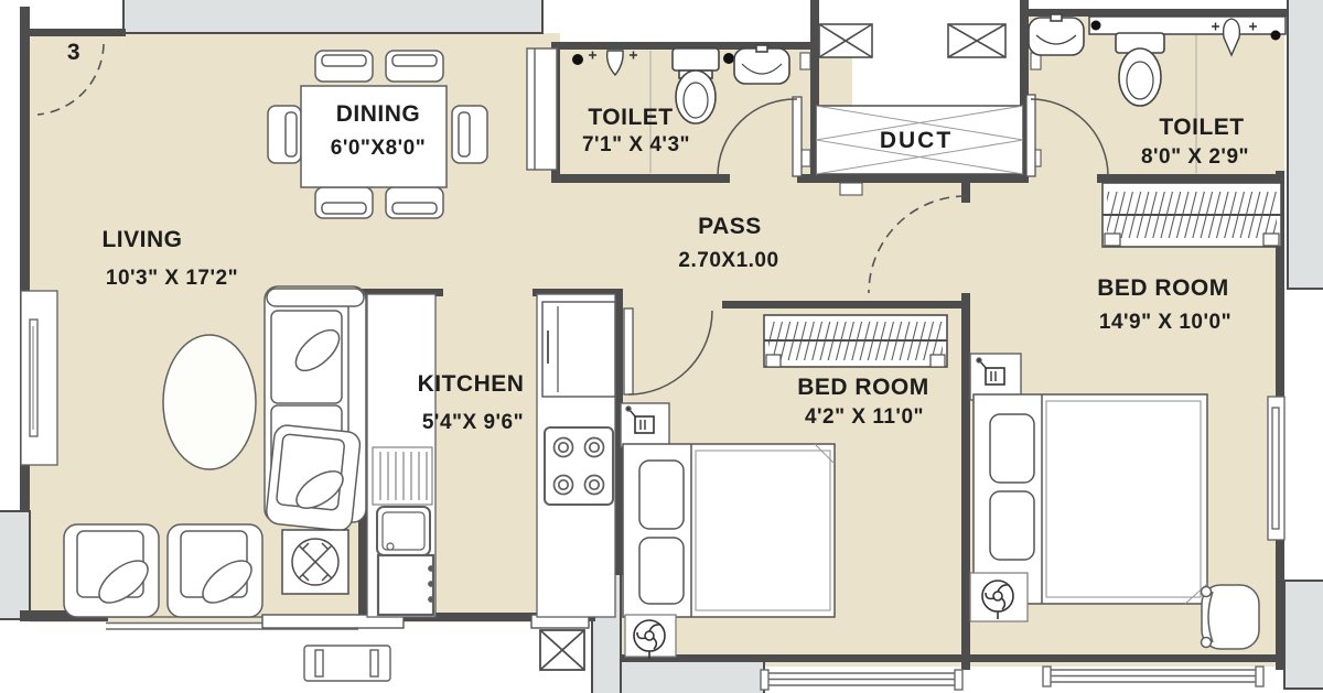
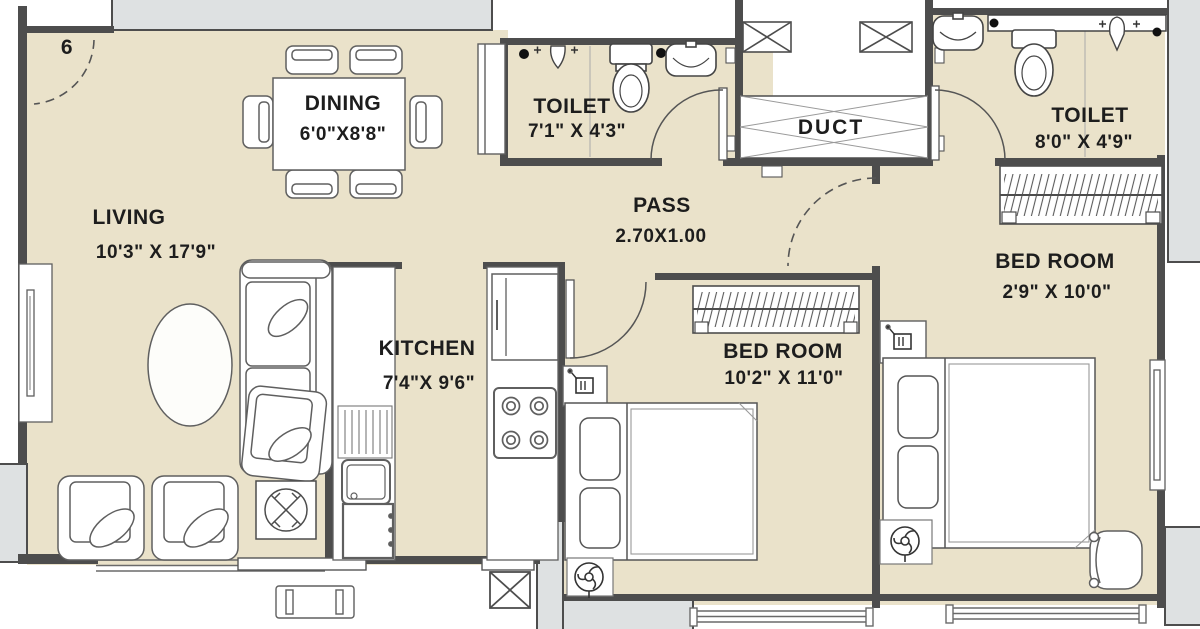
- 3
+ 6
  DINING
- 6'0"X8'0"
+ 6'0"X8'8"
  LIVING
- 10'3" X 17'2"
+ 10'3" X 17'9"
  TOILET
  7'1" X 4'3"
  DUCT
  TOILET
- 8'0" X 2'9"
+ 8'0" X 4'9"
  PASS
  2.70X1.00
  BED ROOM
- 14'9" X 10'0"
+ 2'9" X 10'0"
  KITCHEN
- 5'4"X 9'6"
+ 7'4"X 9'6"
  BED ROOM
- 4'2" X 11'0"
+ 10'2" X 11'0"
